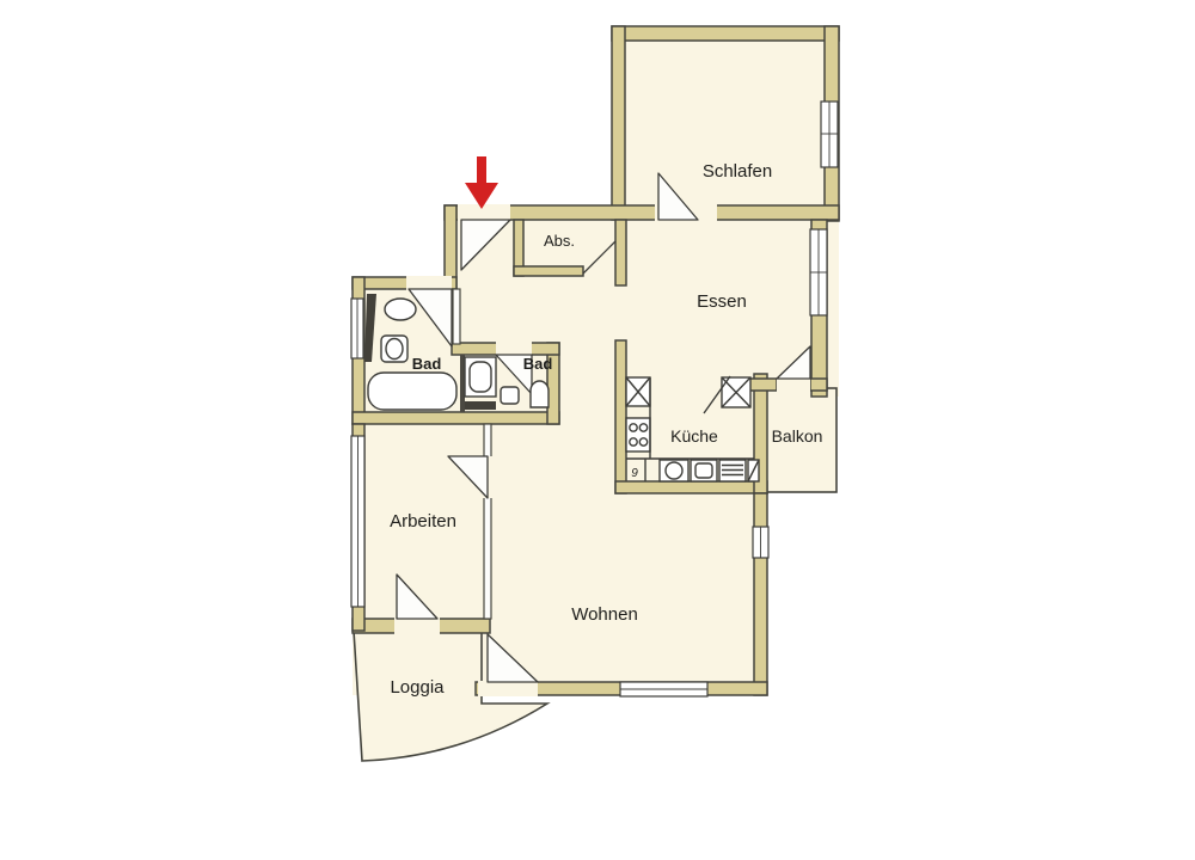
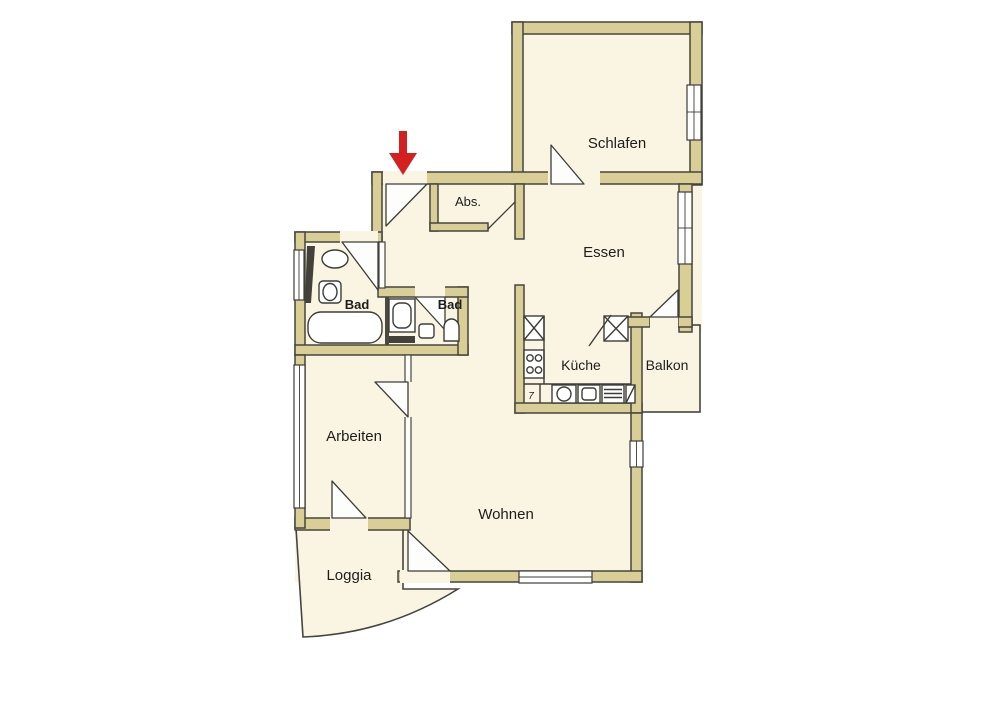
  Schlafen
  Abs.
  Essen
  Bad
  Bad
  Küche
  Balkon
  Arbeiten
  Wohnen
  Loggia
- 9
+ 7
